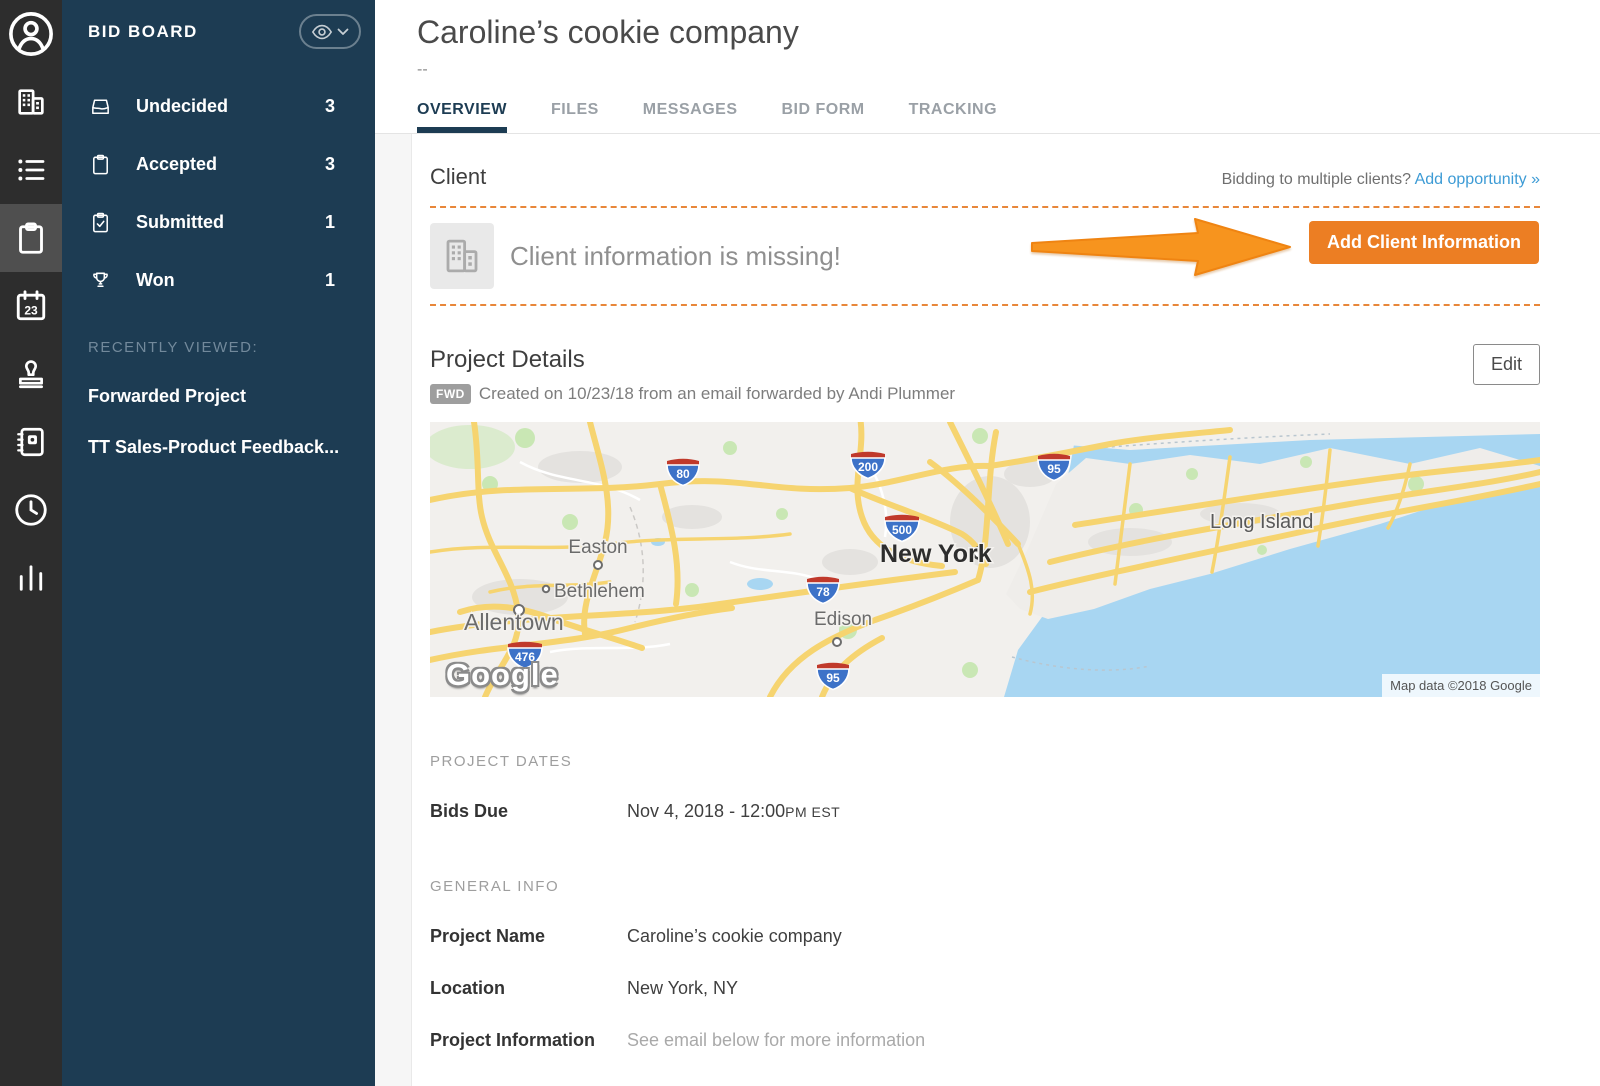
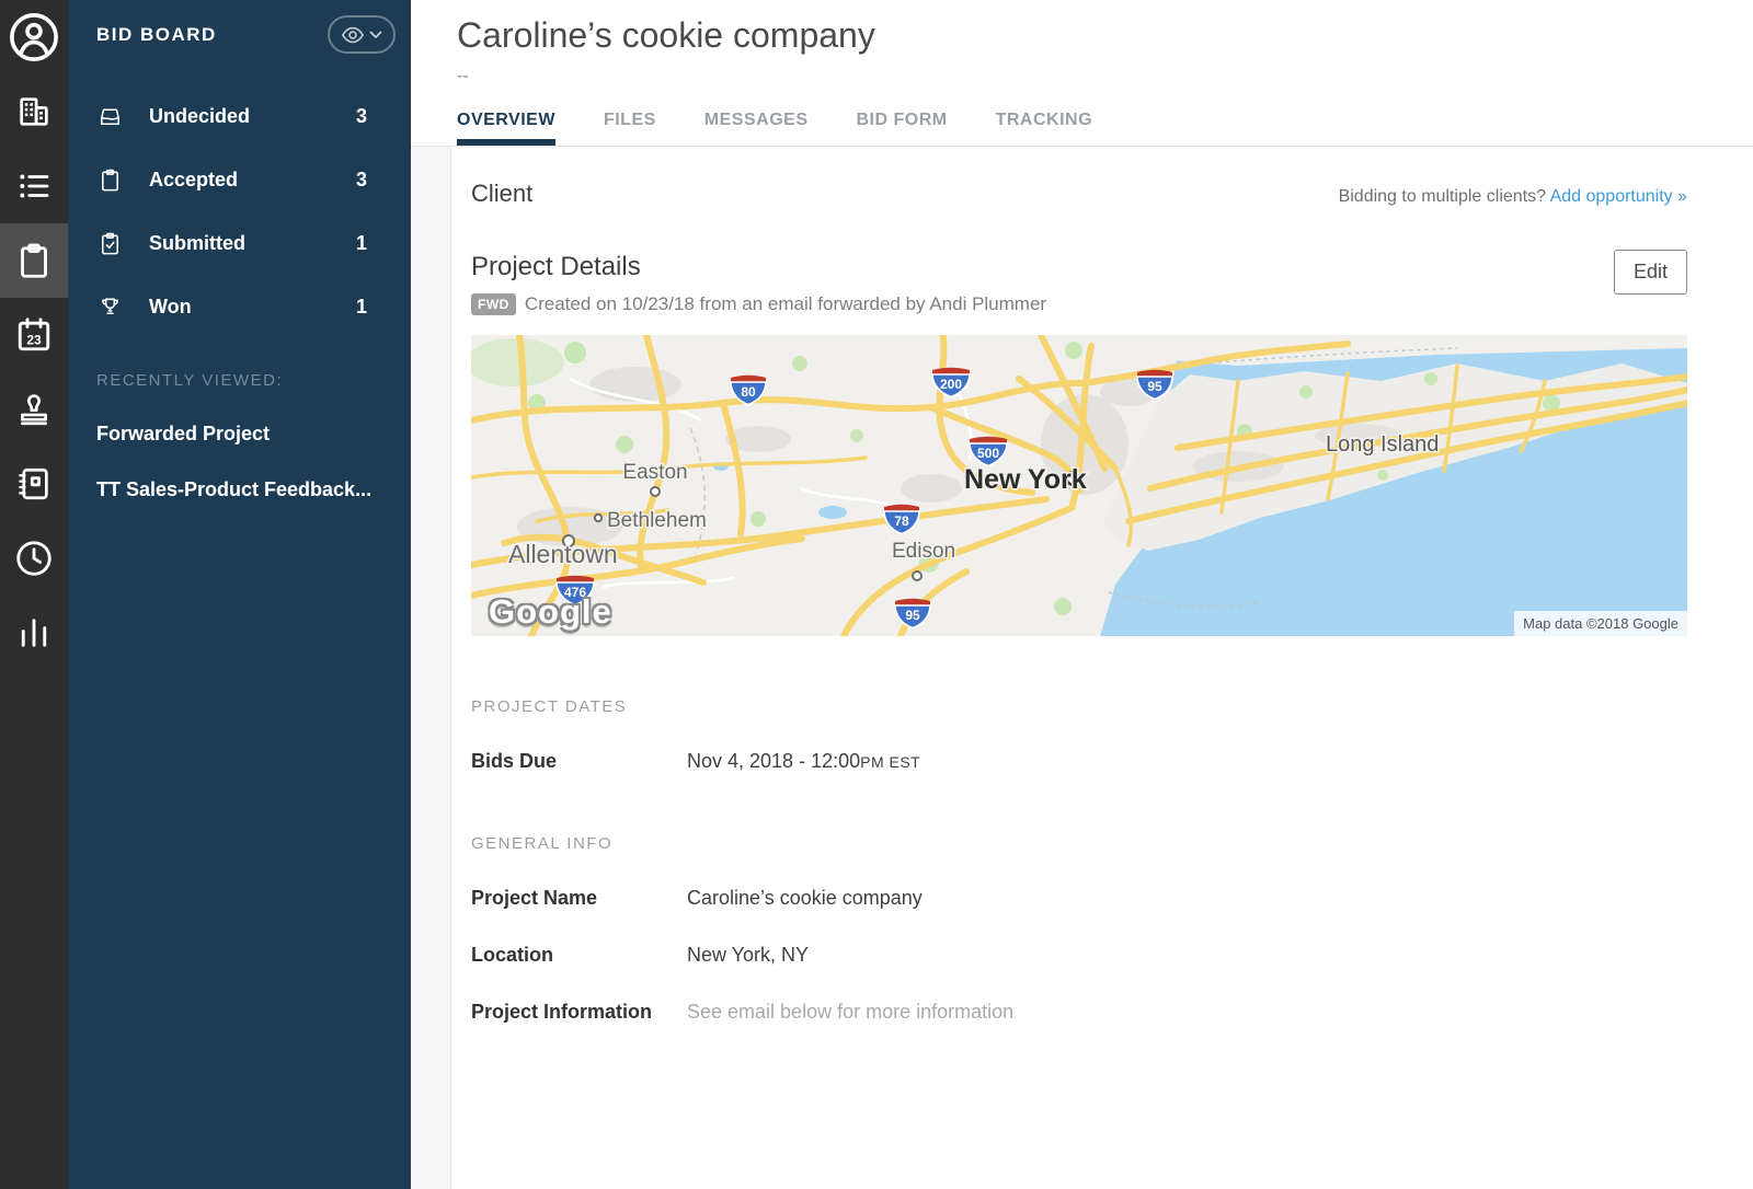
  23
  BID BOARD
  Undecided
  3
  Accepted
  3
  Submitted
  1
  Won
  1
  RECENTLY VIEWED:
  Forwarded Project
  TT Sales-Product Feedback...
  Caroline’s cookie company
  --
  OVERVIEW
  FILES
  MESSAGES
  BID FORM
  TRACKING
  Client
  Bidding to multiple clients? Add opportunity »
- Client information is missing!
- Add Client Information
  Project Details
  FWD
  Created on 10/23/18 from an email forwarded by Andi Plummer
  Edit
  Easton
  Bethlehem
  Allentown
  Edison
  New York
  Long Island
  80
  200
  500
  95
  78
  476
  95
  Google
  Map data ©2018 Google
  PROJECT DATES
  Bids Due
  Nov 4, 2018 - 12:00PM EST
  GENERAL INFO
  Project Name
  Caroline’s cookie company
  Location
  New York, NY
  Project Information
  See email below for more information
